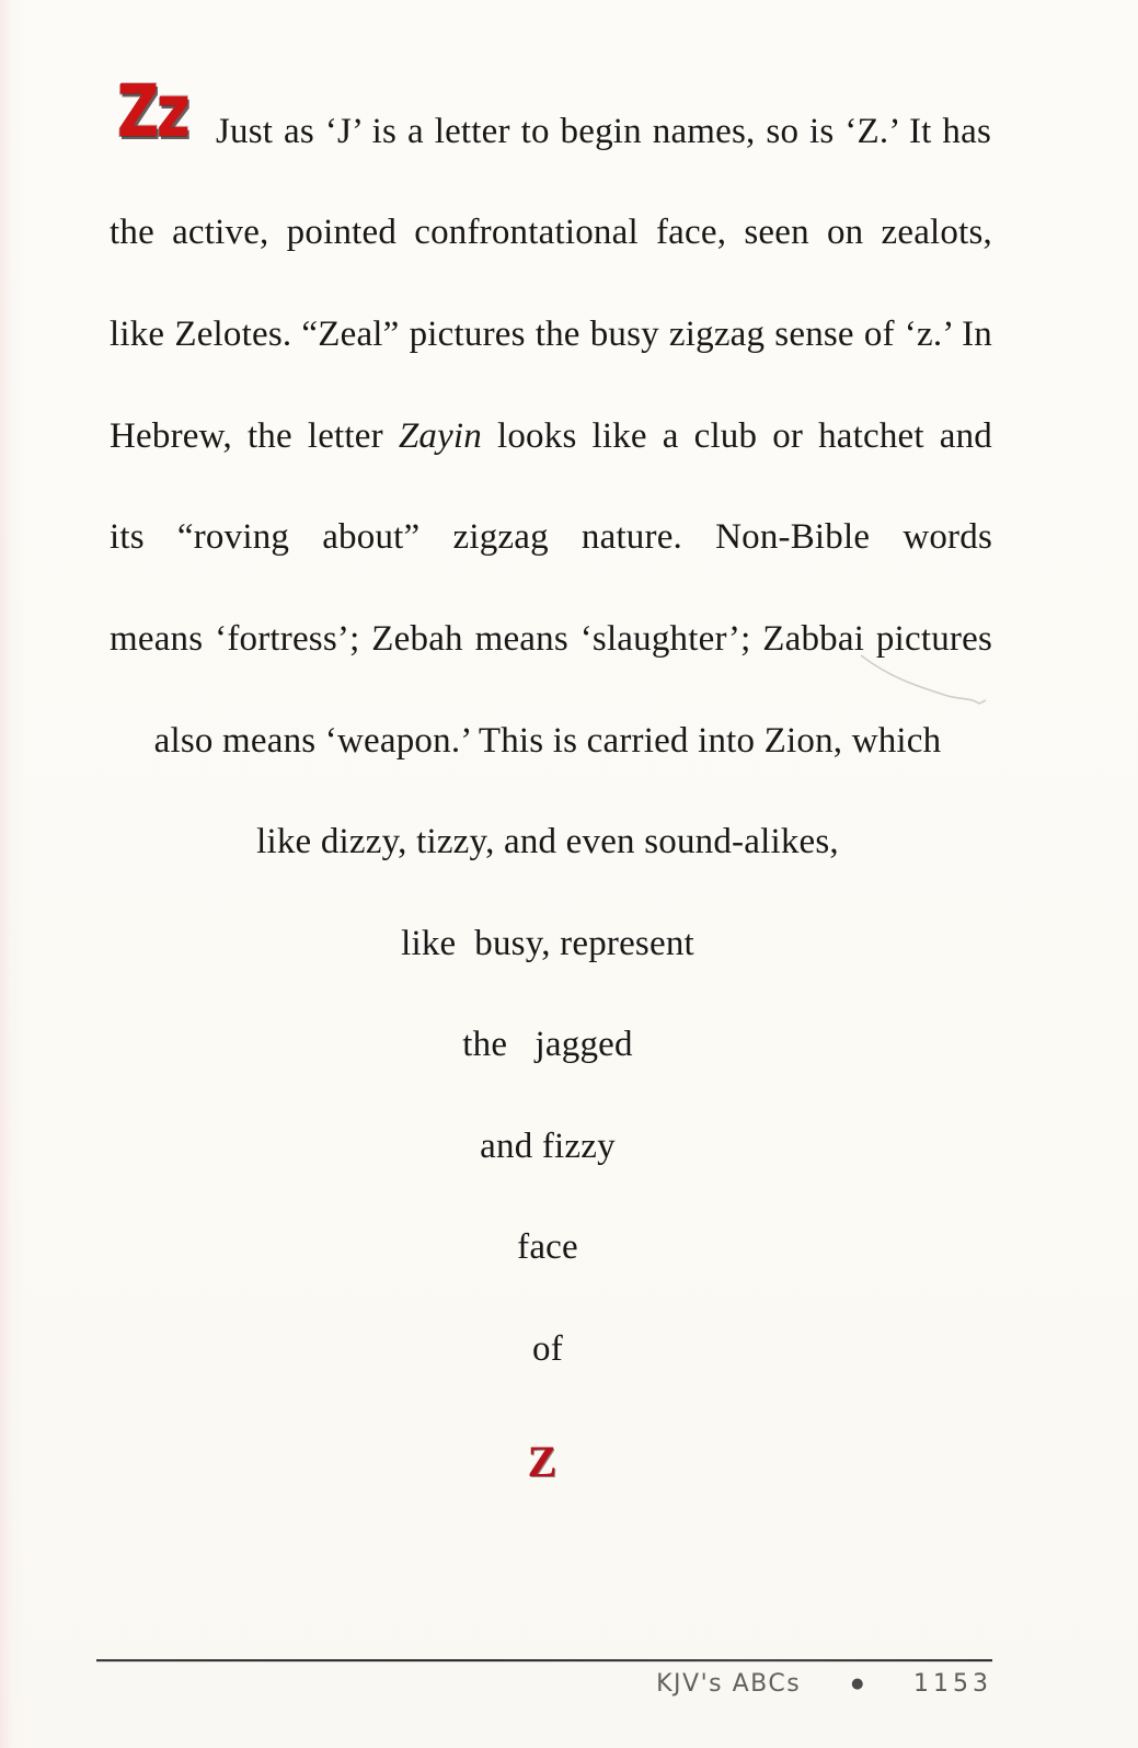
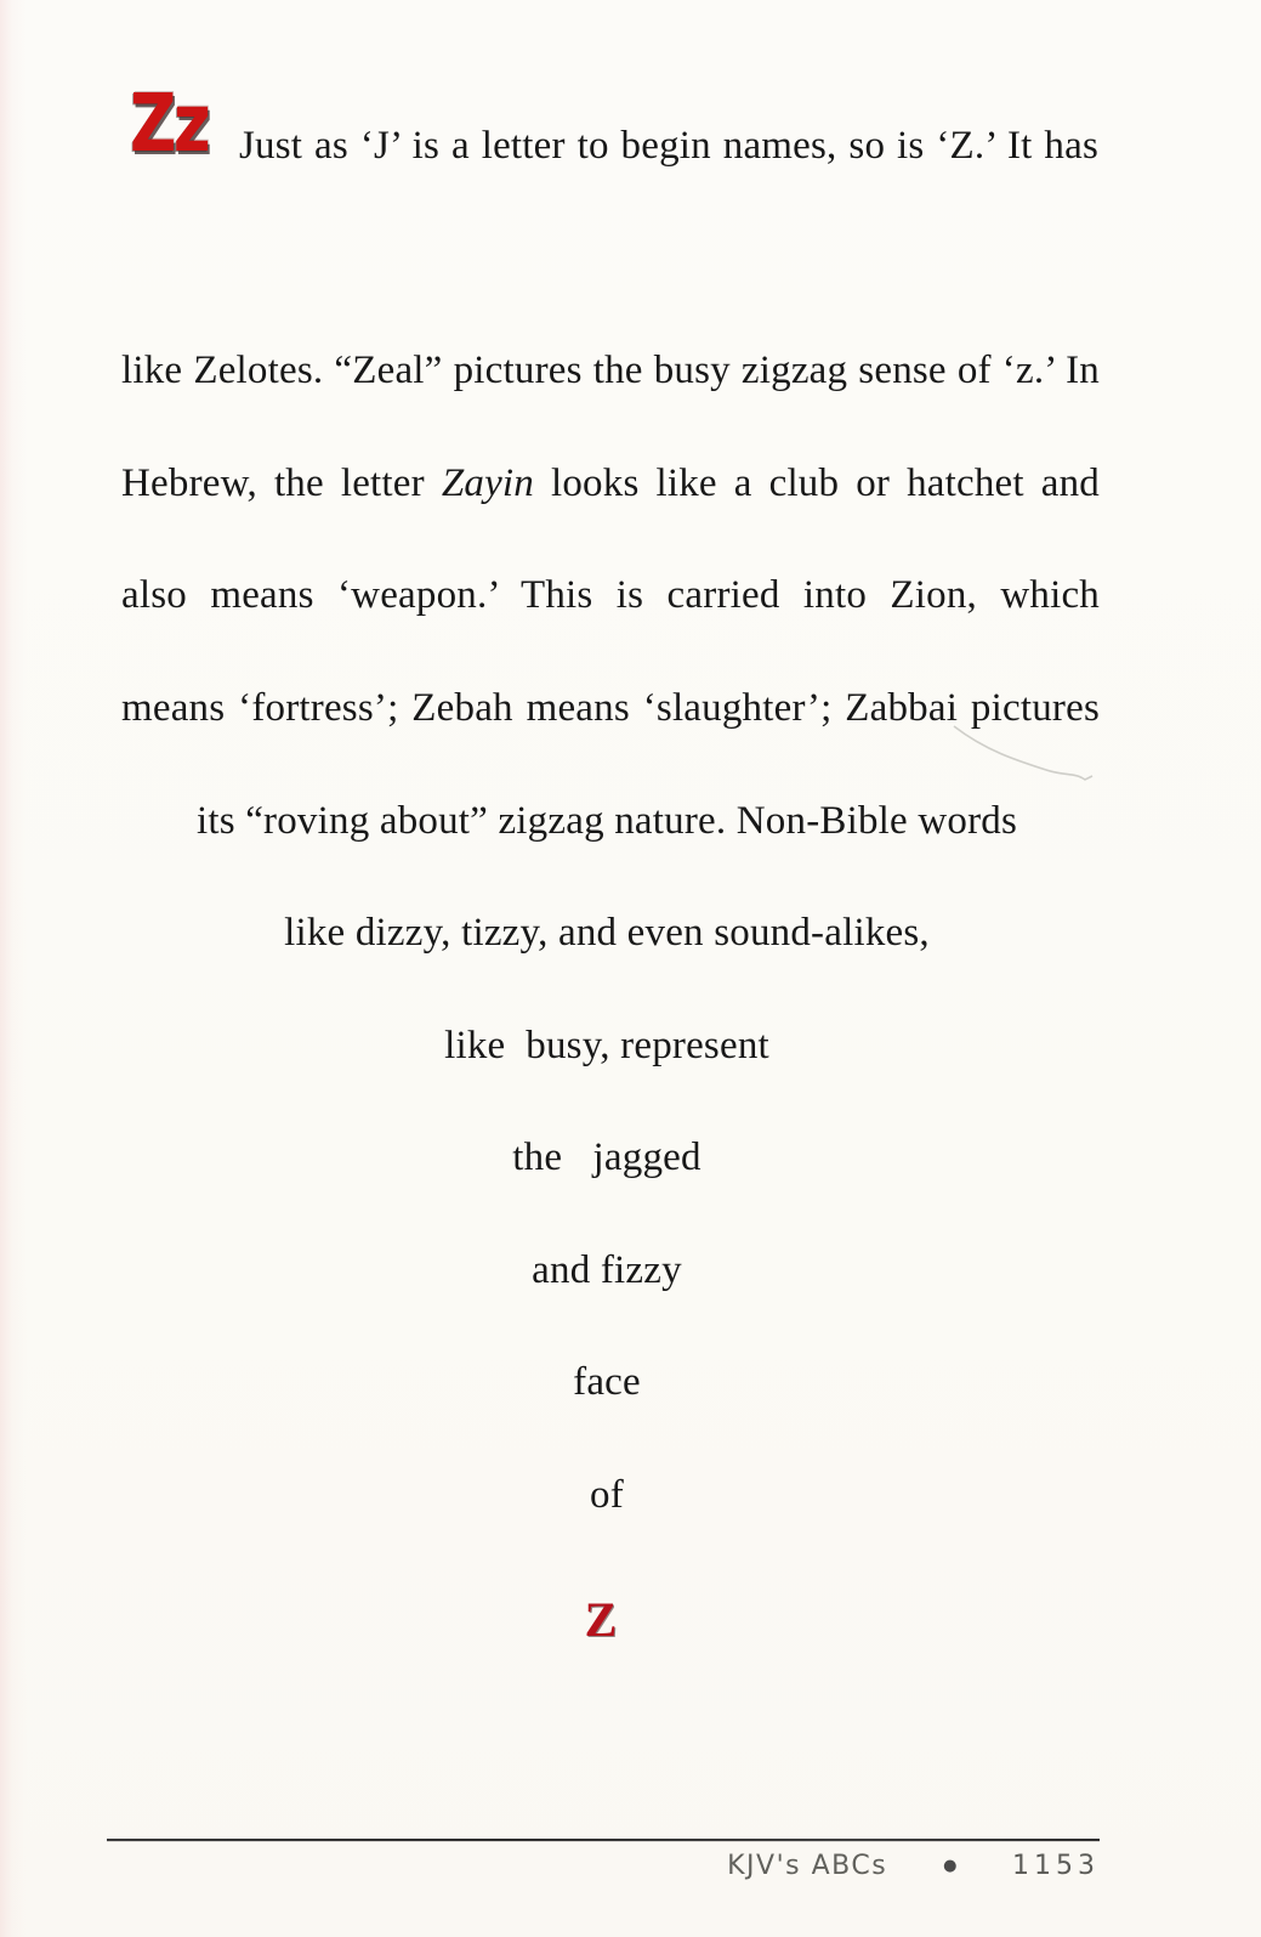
  Zz
  Just as ‘J’ is a letter to begin names, so is ‘Z.’ It has
- the active, pointed confrontational face, seen on zealots,
  like Zelotes. “Zeal” pictures the busy zigzag sense of ‘z.’ In
  Hebrew, the letter Zayin looks like a club or hatchet and
- its “roving about” zigzag nature. Non-Bible words
+ also means ‘weapon.’ This is carried into Zion, which
  means ‘fortress’; Zebah means ‘slaughter’; Zabbai pictures
- also means ‘weapon.’ This is carried into Zion, which
+ its “roving about” zigzag nature. Non-Bible words
  like dizzy, tizzy, and even sound-alikes,
  like busy, represent
  the jagged
  and fizzy
  face
  of
  Z
  KJV's ABCs
  ●
  1153
